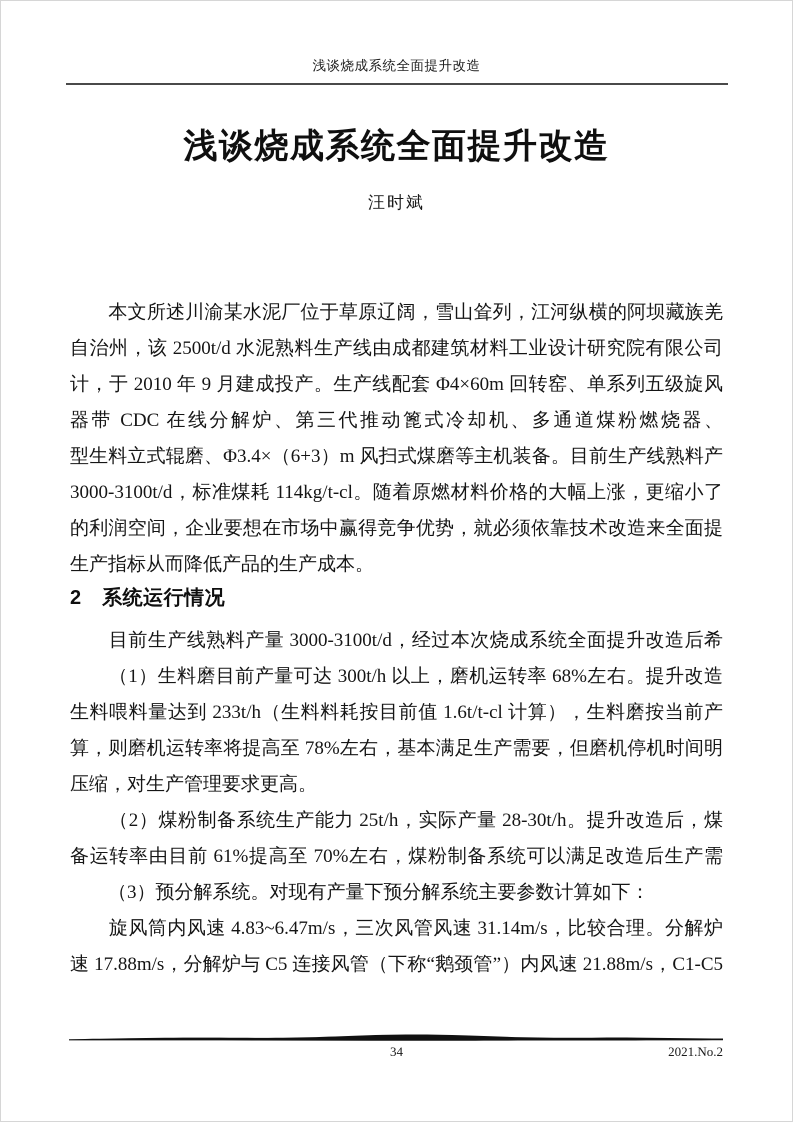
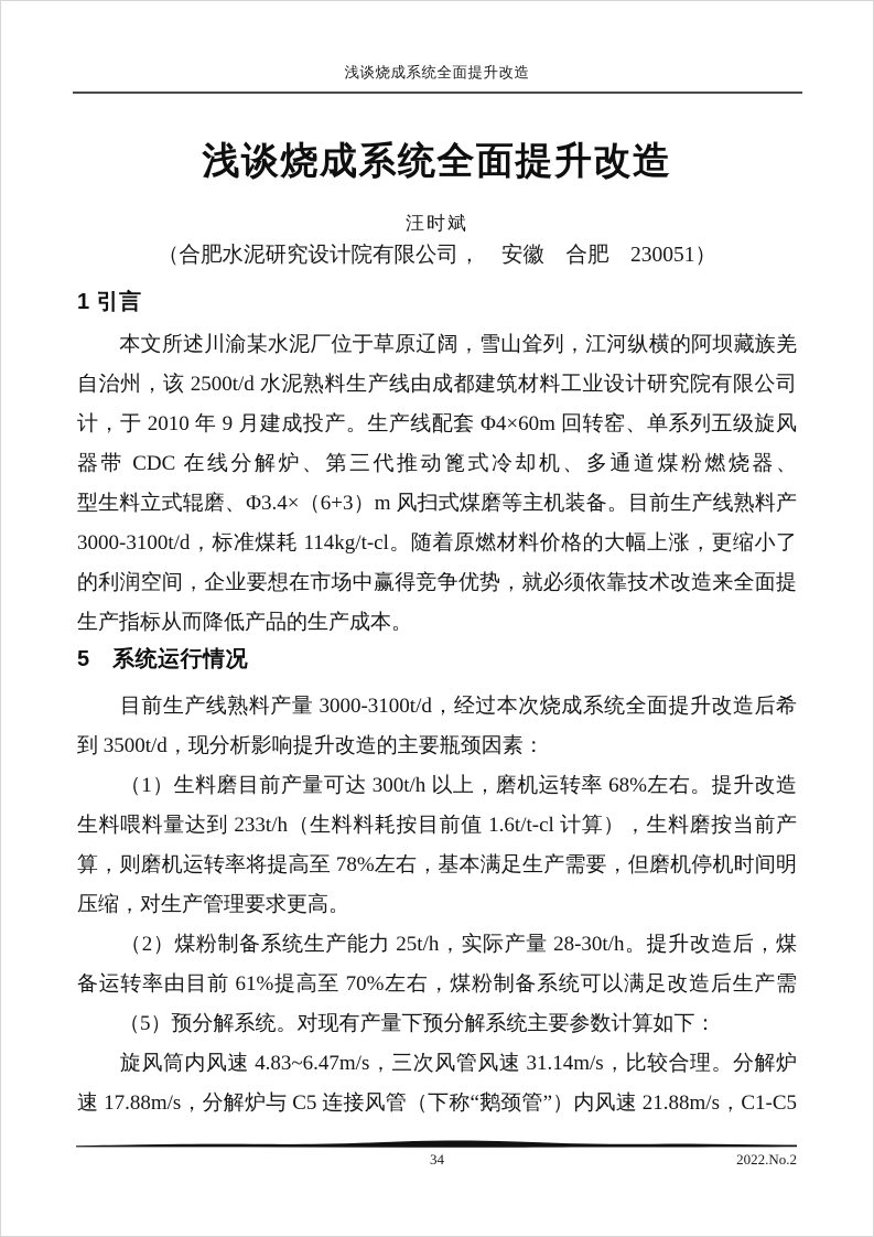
  浅谈烧成系统全面提升改造
  浅谈烧成系统全面提升改造
  汪时斌
+ （合肥水泥研究设计院有限公司， 安徽 合肥 230051）
+ 1 引言
  本文所述川渝某水泥厂位于草原辽阔，雪山耸列，江河纵横的阿坝藏族羌
  自治州，该 2500t/d 水泥熟料生产线由成都建筑材料工业设计研究院有限公司
  计，于 2010 年 9 月建成投产。生产线配套 Φ4×60m 回转窑、单系列五级旋风
  器带 CDC 在线分解炉、第三代推动篦式冷却机、多通道煤粉燃烧器、
  型生料立式辊磨、Φ3.4×（6+3）m 风扫式煤磨等主机装备。目前生产线熟料产
  3000-3100t/d，标准煤耗 114kg/t-cl。随着原燃材料价格的大幅上涨，更缩小了
  的利润空间，企业要想在市场中赢得竞争优势，就必须依靠技术改造来全面提
  生产指标从而降低产品的生产成本。
- 2 系统运行情况
+ 5 系统运行情况
  目前生产线熟料产量 3000-3100t/d，经过本次烧成系统全面提升改造后希
+ 到 3500t/d，现分析影响提升改造的主要瓶颈因素：
  （1）生料磨目前产量可达 300t/h 以上，磨机运转率 68%左右。提升改造
  生料喂料量达到 233t/h（生料料耗按目前值 1.6t/t-cl 计算），生料磨按当前产
  算，则磨机运转率将提高至 78%左右，基本满足生产需要，但磨机停机时间明
  压缩，对生产管理要求更高。
  （2）煤粉制备系统生产能力 25t/h，实际产量 28-30t/h。提升改造后，煤
  备运转率由目前 61%提高至 70%左右，煤粉制备系统可以满足改造后生产需
- （3）预分解系统。对现有产量下预分解系统主要参数计算如下：
+ （5）预分解系统。对现有产量下预分解系统主要参数计算如下：
  旋风筒内风速 4.83~6.47m/s，三次风管风速 31.14m/s，比较合理。分解炉
  速 17.88m/s，分解炉与 C5 连接风管（下称“鹅颈管”）内风速 21.88m/s，C1-C5
  34
- 2021.No.2
+ 2022.No.2
